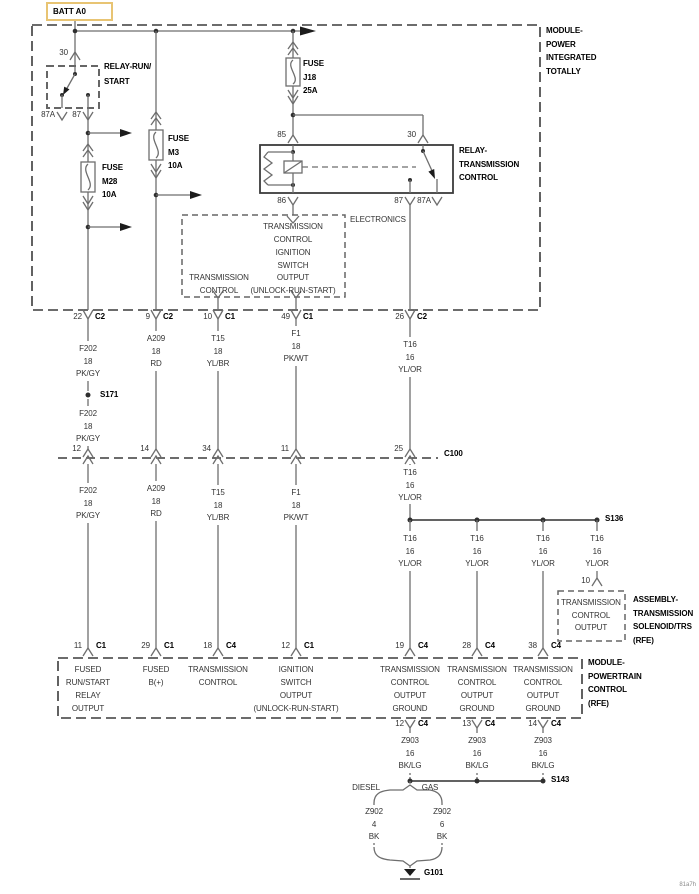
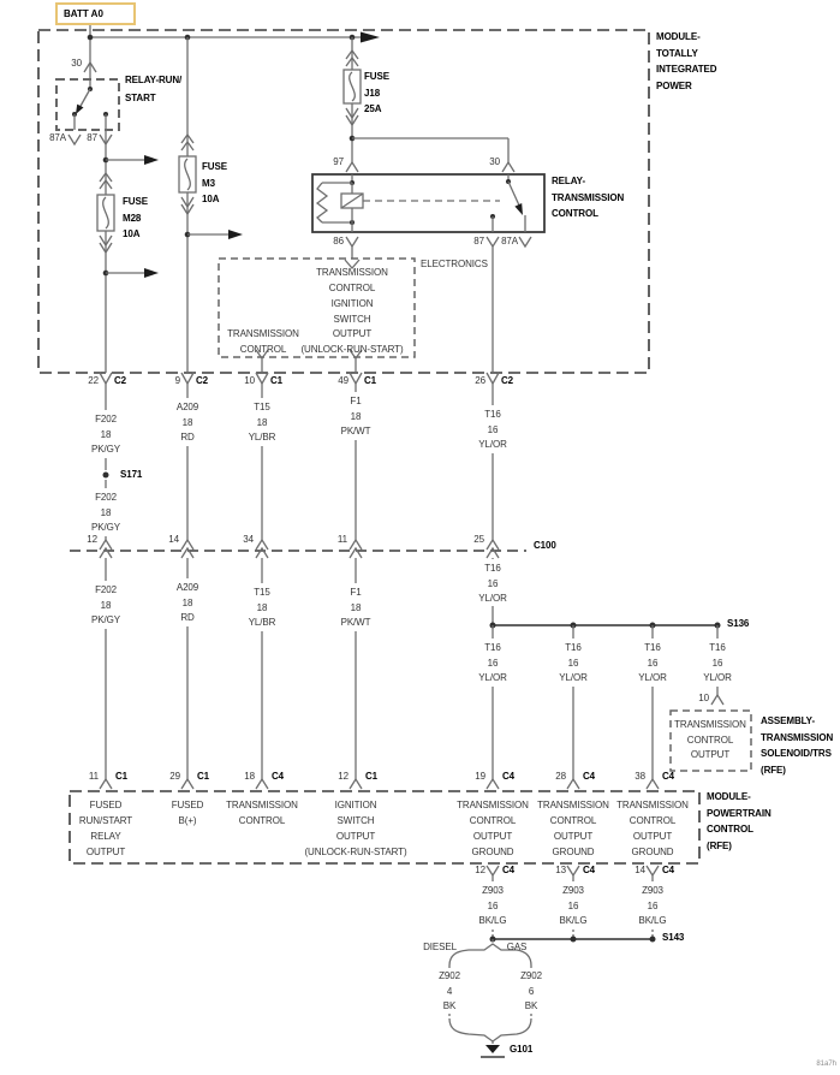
  BATT A0
  MODULE-
- POWER
+ TOTALLY
  INTEGRATED
- TOTALLY
+ POWER
  30
  RELAY-RUN/
  START
  87A
  87
  FUSE
  M28
  10A
  FUSE
  M3
  10A
  FUSE
  J18
  25A
- 85
+ 97
  30
  RELAY-
  TRANSMISSION
  CONTROL
  86
  87
  87A
  ELECTRONICS
  TRANSMISSION
  CONTROL
  IGNITION
  SWITCH
  OUTPUT
  (UNLOCK-RUN-START)
  TRANSMISSION
  CONTROL
  22
  C2
  9
  C2
  10
  C1
  49
  C1
  26
  C2
  F202
  18
  PK/GY
  A209
  18
  RD
  T15
  18
  YL/BR
  F1
  18
  PK/WT
  T16
  16
  YL/OR
  S171
  F202
  18
  PK/GY
  12
  14
  34
  11
  25
  C100
  F202
  18
  PK/GY
  A209
  18
  RD
  T15
  18
  YL/BR
  F1
  18
  PK/WT
  T16
  16
  YL/OR
  S136
  T16
  16
  YL/OR
  T16
  16
  YL/OR
  T16
  16
  YL/OR
  T16
  16
  YL/OR
  10
  TRANSMISSION
  CONTROL
  OUTPUT
  ASSEMBLY-
  TRANSMISSION
  SOLENOID/TRS
  (RFE)
  11
  C1
  29
  C1
  18
  C4
  12
  C1
  19
  C4
  28
  C4
  38
  C4
  FUSED
  RUN/START
  RELAY
  OUTPUT
  FUSED
  B(+)
  TRANSMISSION
  CONTROL
  IGNITION
  SWITCH
  OUTPUT
  (UNLOCK-RUN-START)
  TRANSMISSION
  CONTROL
  OUTPUT
  TRANSMISSION
  CONTROL
  OUTPUT
  TRANSMISSION
  CONTROL
  OUTPUT
  GROUND
  GROUND
  GROUND
  MODULE-
  POWERTRAIN
  CONTROL
  (RFE)
  12
  C4
  13
  C4
  14
  C4
  Z903
  16
  BK/LG
  Z903
  16
  BK/LG
  Z903
  16
  BK/LG
  S143
  DIESEL
  GAS
  Z902
  4
  BK
  Z902
  6
  BK
  G101
